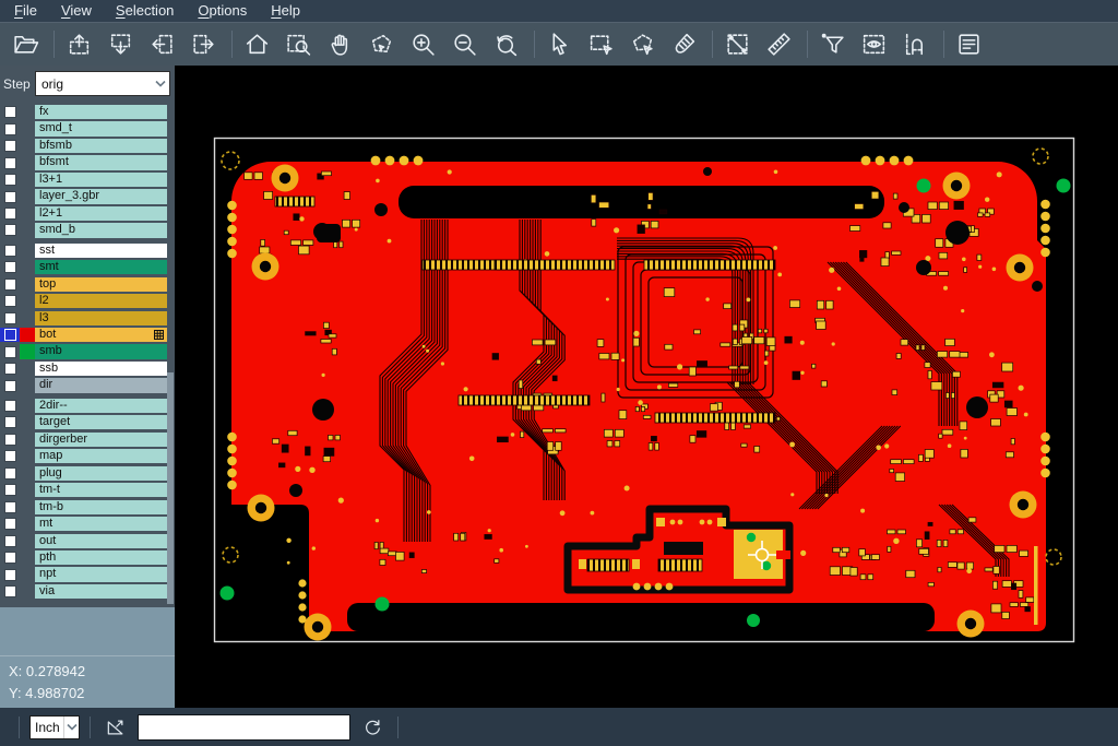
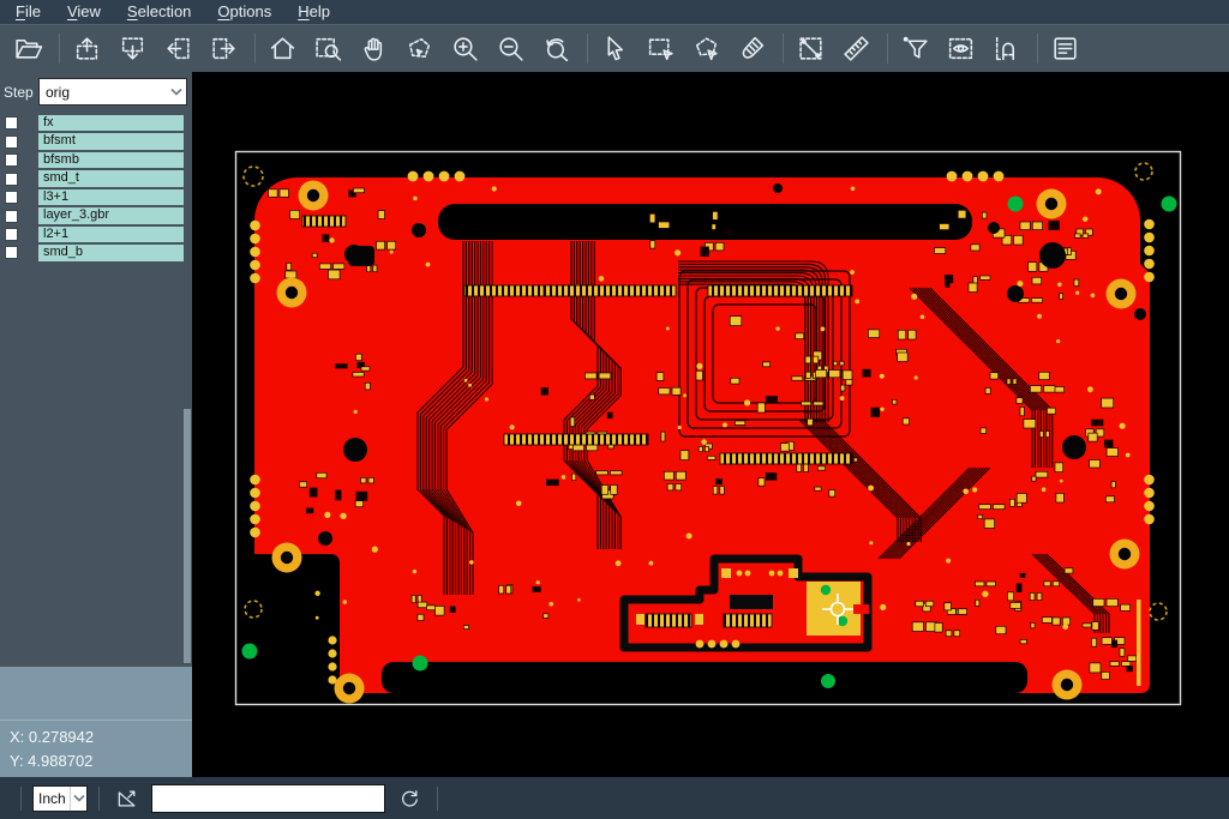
  File
  View
  Selection
  Options
  Help
  Step
  orig
  fx
- smd_t
+ bfsmt
  bfsmb
- bfsmt
+ smd_t
  l3+1
  layer_3.gbr
  l2+1
  smd_b
- sst
- smt
- top
- l2
- l3
- bot
- smb
- ssb
- dir
- 2dir--
- target
- dirgerber
- map
- plug
- tm-t
- tm-b
- mt
- out
- pth
- npt
- via
  X: 0.278942
  Y: 4.988702
  Inch
